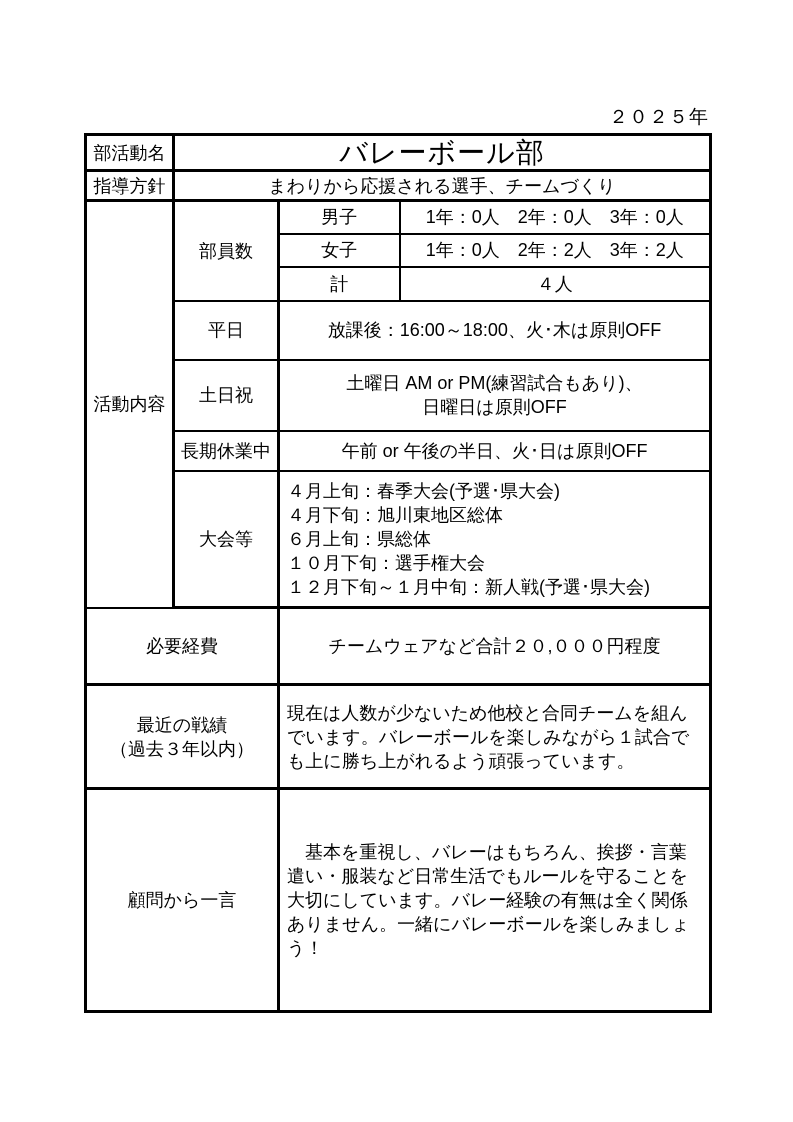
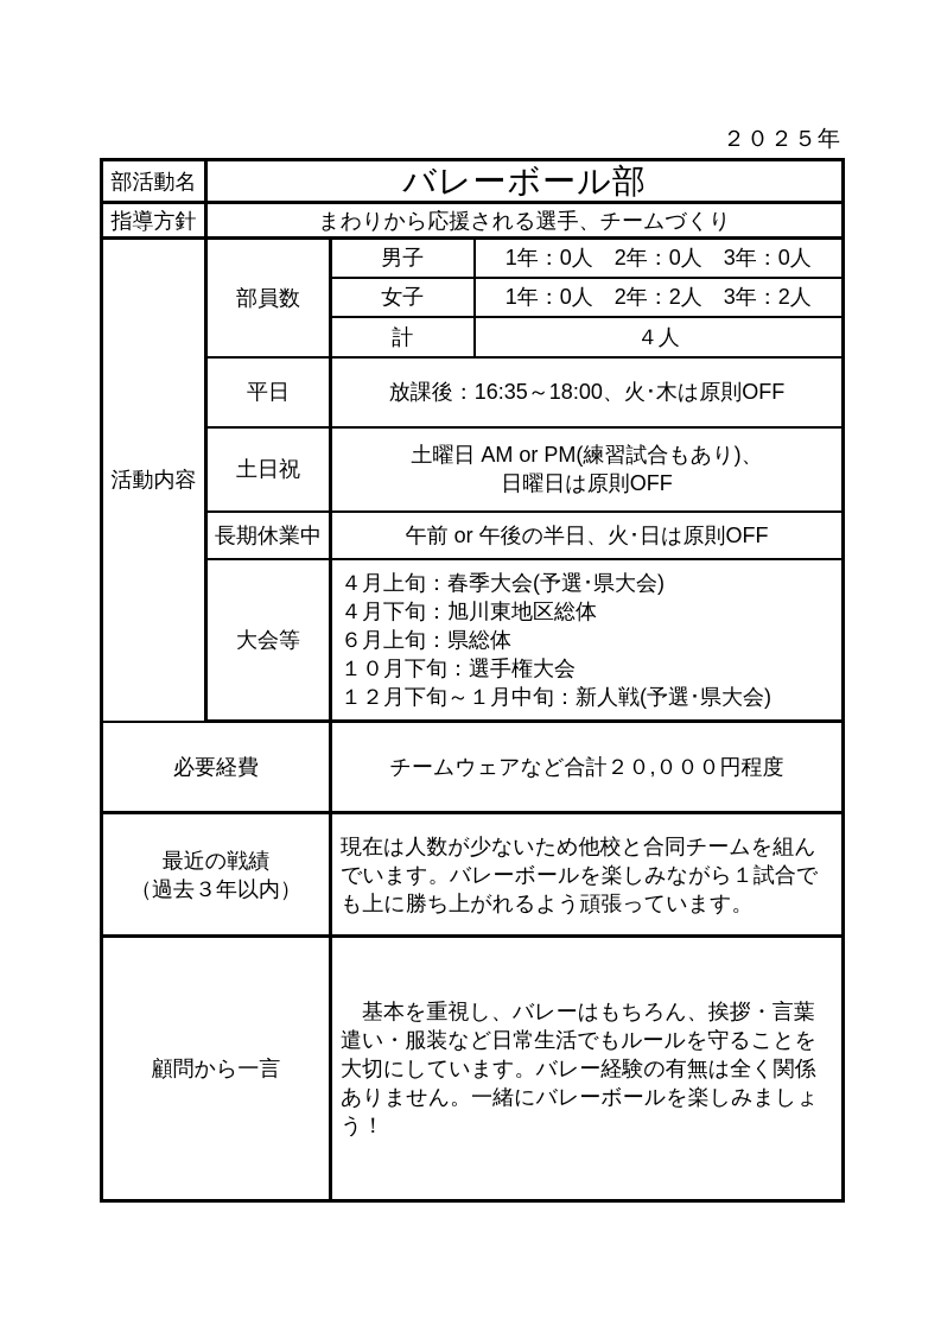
  ２０２５年
  部活動名	バレーボール部
  指導方針	まわりから応援される選手、チームづくり
  活動内容	部員数	男子	1年：0人 2年：0人 3年：0人
  女子	1年：0人 2年：2人 3年：2人
  計	４人
- 平日	放課後：16:00～18:00、火･木は原則OFF
+ 平日	放課後：16:35～18:00、火･木は原則OFF
  土日祝	土曜日 AM or PM(練習試合もあり)、 日曜日は原則OFF
  長期休業中	午前 or 午後の半日、火･日は原則OFF
  大会等	４月上旬：春季大会(予選･県大会) ４月下旬：旭川東地区総体 ６月上旬：県総体 １０月下旬：選手権大会 １２月下旬～１月中旬：新人戦(予選･県大会)
  必要経費	チームウェアなど合計２０,０００円程度
  最近の戦績 （過去３年以内）	現在は人数が少ないため他校と合同チームを組んでいます。バレーボールを楽しみながら１試合でも上に勝ち上がれるよう頑張っています。
  顧問から一言	基本を重視し、バレーはもちろん、挨拶・言葉遣い・服装など日常生活でもルールを守ることを大切にしています。バレー経験の有無は全く関係ありません。一緒にバレーボールを楽しみましょう！
